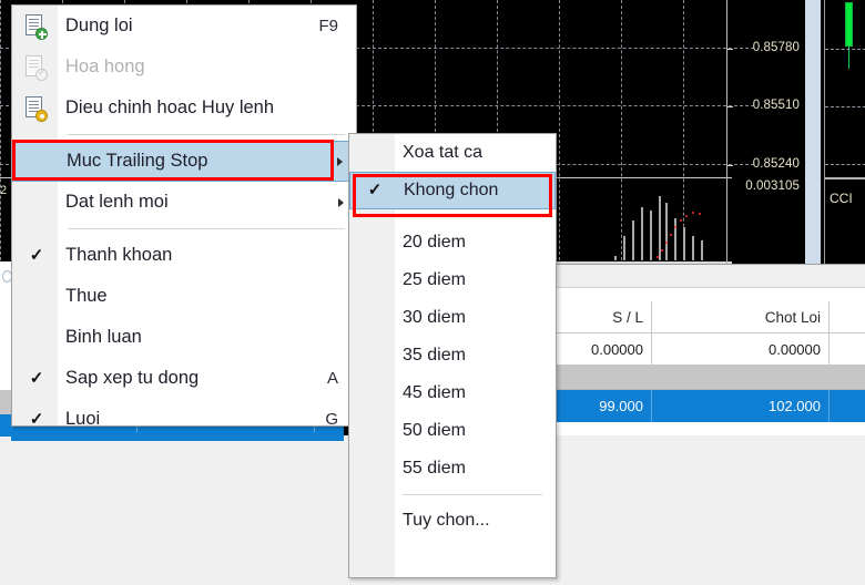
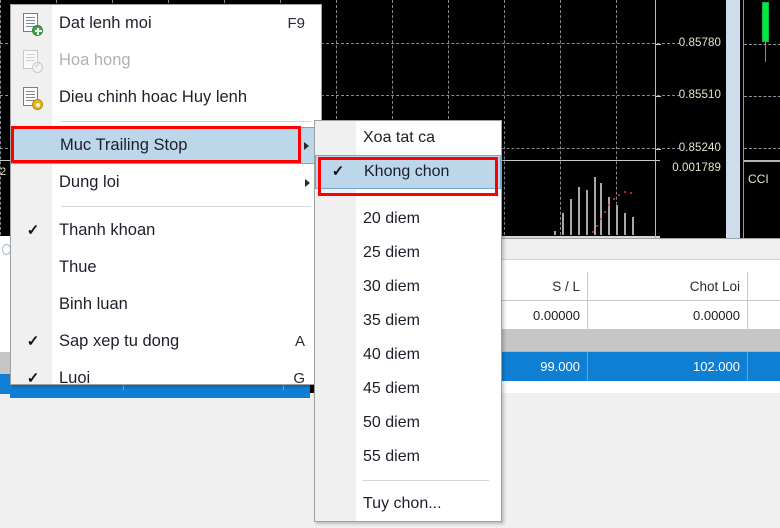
  0.85780
  0.85510
  0.85240
- 0.003105
+ 0.001789
  CCI
  2
  S / L
  Chot Loi
  0.00000
  0.00000
  99.000
  102.000
- Dung loi
+ Dat lenh moi
  F9
  Hoa hong
  Dieu chinh hoac Huy lenh
  Muc Trailing Stop
- Dat lenh moi
+ Dung loi
  ✓
  Thanh khoan
  Thue
  Binh luan
  ✓
  Sap xep tu dong
  A
  ✓
  Luoi
  G
  Xoa tat ca
  ✓
  Khong chon
  20 diem
  25 diem
  30 diem
  35 diem
+ 40 diem
  45 diem
  50 diem
  55 diem
  Tuy chon...
